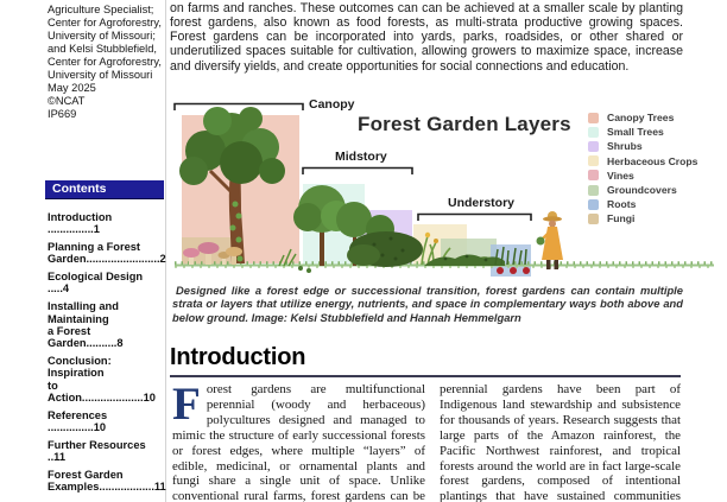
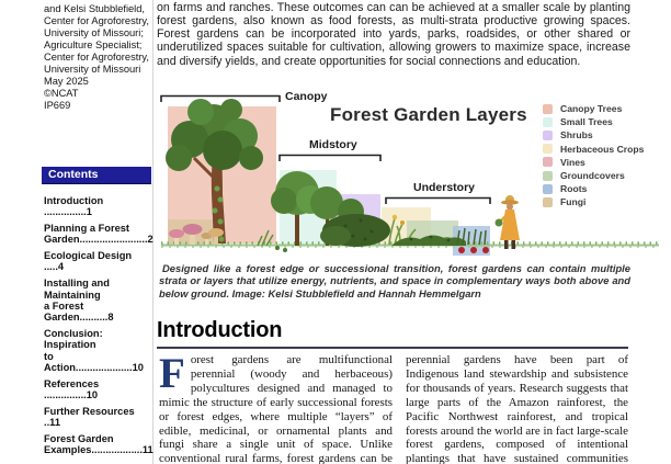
- Agriculture Specialist;
+ and Kelsi Stubblefield,
  Center for Agroforestry,
  University of Missouri;
- and Kelsi Stubblefield,
+ Agriculture Specialist;
  Center for Agroforestry,
  University of Missouri
  May 2025
  ©NCAT
  IP669
  Contents
  Introduction ...............1
  Planning a Forest
  Garden........................2
  Ecological Design .....4
  Installing and
  Maintaining
  a Forest Garden..........8
  Conclusion: Inspiration
  to Action....................10
  References ...............10
  Further Resources ..11
  Forest Garden
  Examples..................11
  on farms and ranches. These outcomes can can be achieved at a smaller scale by planting forest gardens, also known as food forests, as multi-strata productive growing spaces. Forest gardens can be incorporated into yards, parks, roadsides, or other shared or underutilized spaces suitable for cultivation, allowing growers to maximize space, increase and diversify yields, and create opportunities for social connections and education.
  Forest Garden Layers
  Canopy
  Midstory
  Understory
  Canopy Trees
  Small Trees
  Shrubs
  Herbaceous Crops
  Vines
  Groundcovers
  Roots
  Fungi
  Designed like a forest edge or successional transition, forest gardens can contain multiple strata or layers that utilize energy, nutrients, and space in complementary ways both above and below ground. Image: Kelsi Stubblefield and Hannah Hemmelgarn
  Introduction
  F
  orest gardens are multifunctional perennial (woody and herbaceous) polycultures designed and managed to mimic the structure of early successional forests or forest edges, where multiple “layers” of edible, medicinal, or ornamental plants and fungi share a single unit of space. Unlike conventional rural farms, forest gardens can be
  perennial gardens have been part of Indigenous land stewardship and subsistence for thousands of years. Research suggests that large parts of the Amazon rainforest, the Pacific Northwest rainforest, and tropical forests around the world are in fact large-scale forest gardens, composed of intentional plantings that have sustained communities
